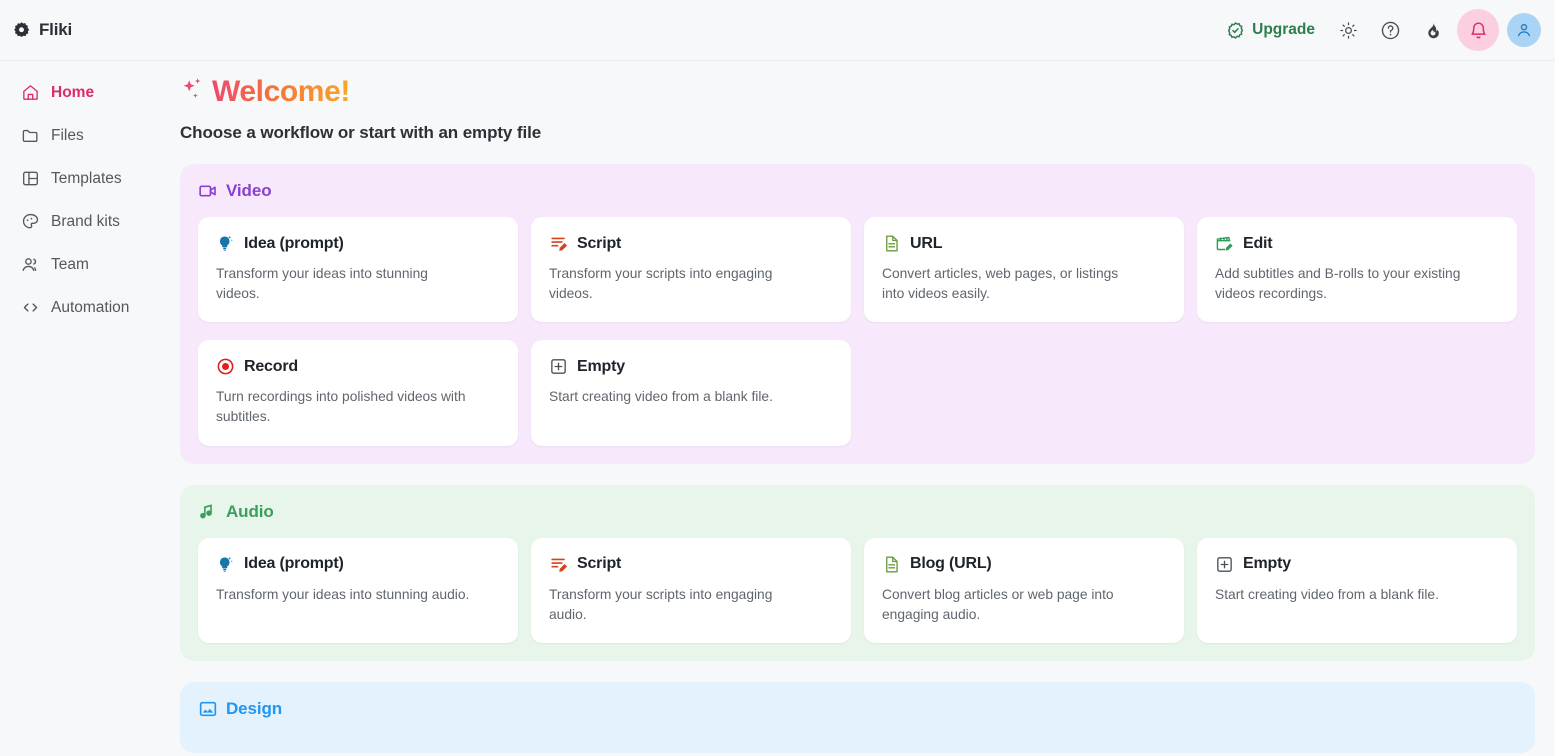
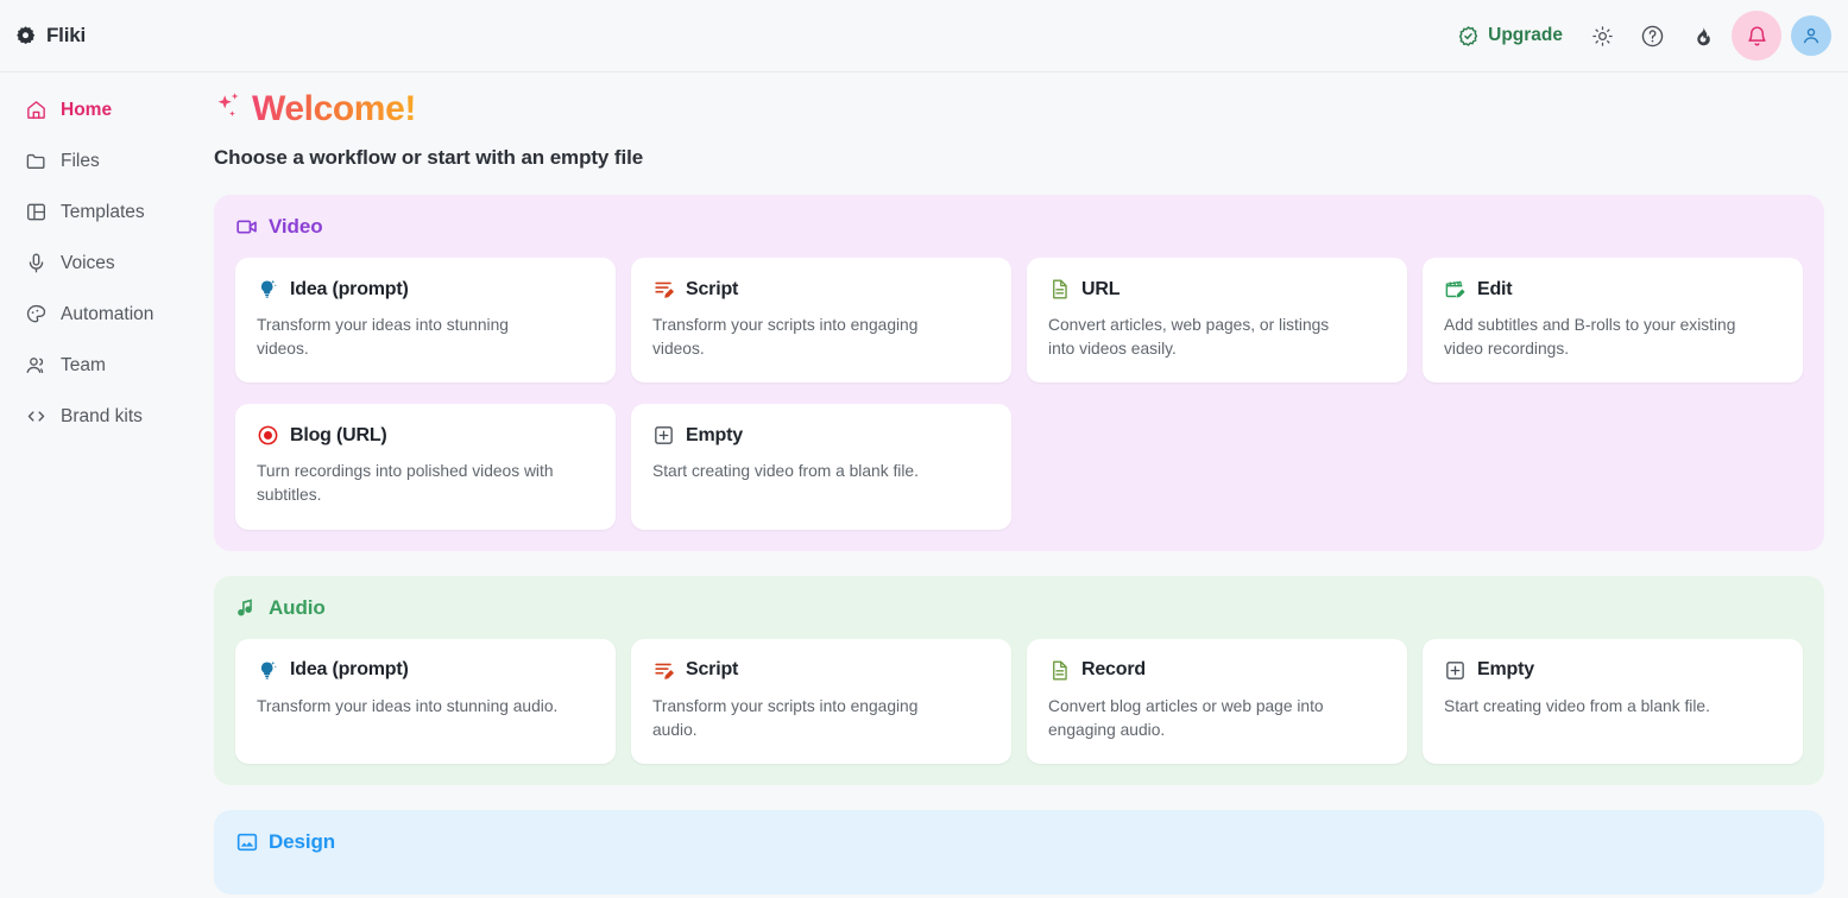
  Fliki
  Upgrade
  Home
  Files
  Templates
+ Voices
- Brand kits
+ Automation
  Team
- Automation
+ Brand kits
  Welcome!
  Choose a workflow or start with an empty file
  Video
  Idea (prompt)
  Transform your ideas into stunning videos.
  Script
  Transform your scripts into engaging videos.
  URL
  Convert articles, web pages, or listings into videos easily.
  Edit
- Add subtitles and B-rolls to your existing videos recordings.
+ Add subtitles and B-rolls to your existing video recordings.
- Record
+ Blog (URL)
  Turn recordings into polished videos with subtitles.
  Empty
  Start creating video from a blank file.
  Audio
  Idea (prompt)
  Transform your ideas into stunning audio.
  Script
  Transform your scripts into engaging audio.
- Blog (URL)
+ Record
  Convert blog articles or web page into engaging audio.
  Empty
  Start creating video from a blank file.
  Design
